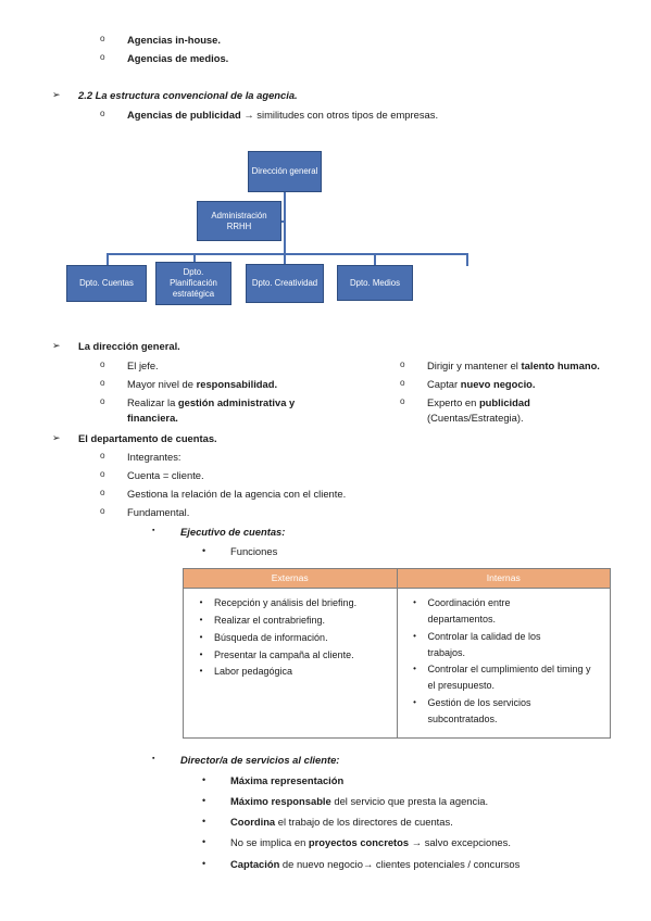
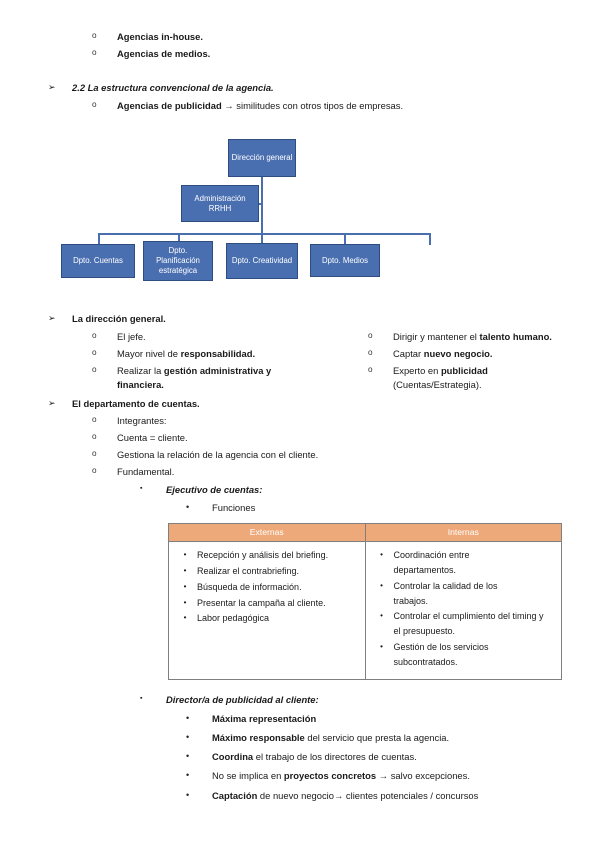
  o
  Agencias in-house.
  o
  Agencias de medios.
  ➢
  2.2 La estructura convencional de la agencia.
  o
  Agencias de publicidad → similitudes con otros tipos de empresas.
  Dirección general
  Administración RRHH
  Dpto. Cuentas
  Dpto. Planificación estratégica
  Dpto. Creatividad
  Dpto. Medios
  ➢
  La dirección general.
  o
  El jefe.
  o
  Mayor nivel de responsabilidad.
  o
  Realizar la gestión administrativa y financiera.
  o
  Dirigir y mantener el talento humano.
  o
  Captar nuevo negocio.
  o
  Experto en publicidad (Cuentas/Estrategia).
  ➢
  El departamento de cuentas.
  o
  Integrantes:
  o
  Cuenta = cliente.
  o
  Gestiona la relación de la agencia con el cliente.
  o
  Fundamental.
  Ejecutivo de cuentas:
  •
  Funciones
  Externas	Internas
  • Recepción y análisis del briefing. • Realizar el contrabriefing. • Búsqueda de información. • Presentar la campaña al cliente. • Labor pedagógica	• Coordinación entre departamentos. • Controlar la calidad de los trabajos. • Controlar el cumplimiento del timing y el presupuesto. • Gestión de los servicios subcontratados.
- Director/a de servicios al cliente:
+ Director/a de publicidad al cliente:
  •
  Máxima representación
  •
  Máximo responsable del servicio que presta la agencia.
  •
  Coordina el trabajo de los directores de cuentas.
  •
  No se implica en proyectos concretos → salvo excepciones.
  •
  Captación de nuevo negocio→ clientes potenciales / concursos
